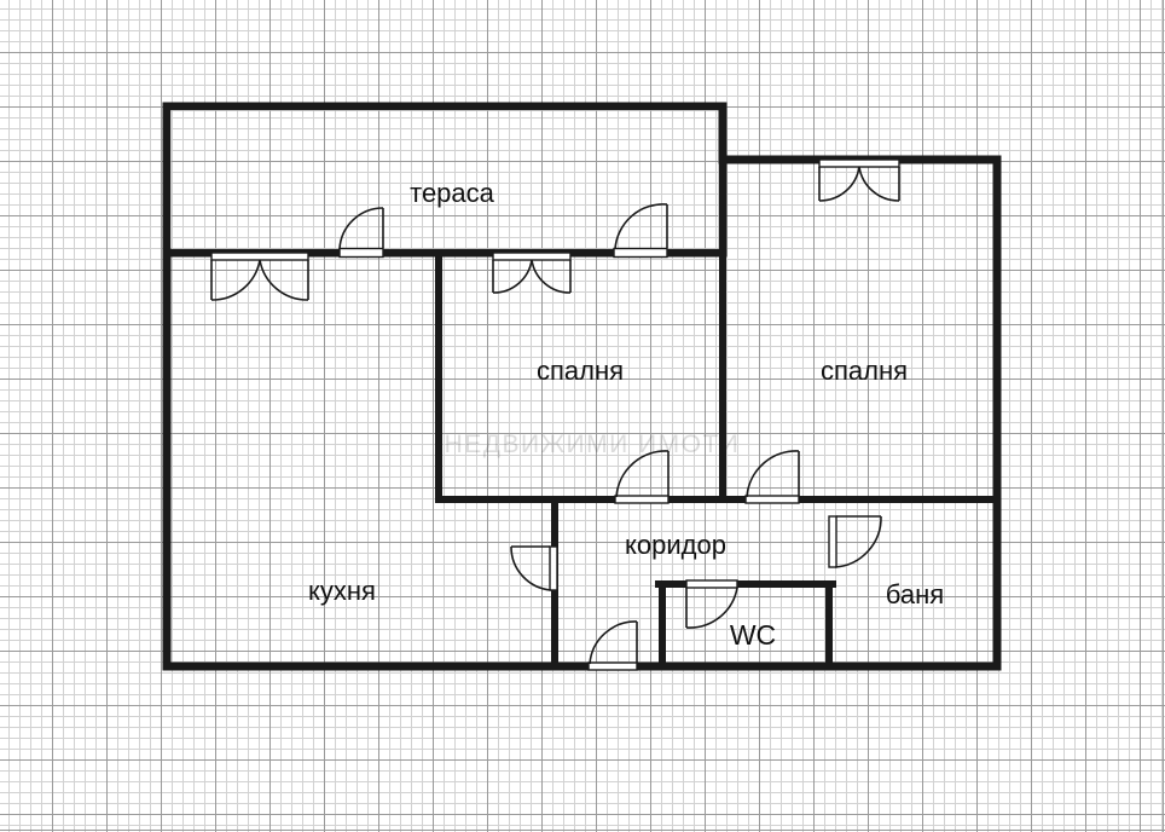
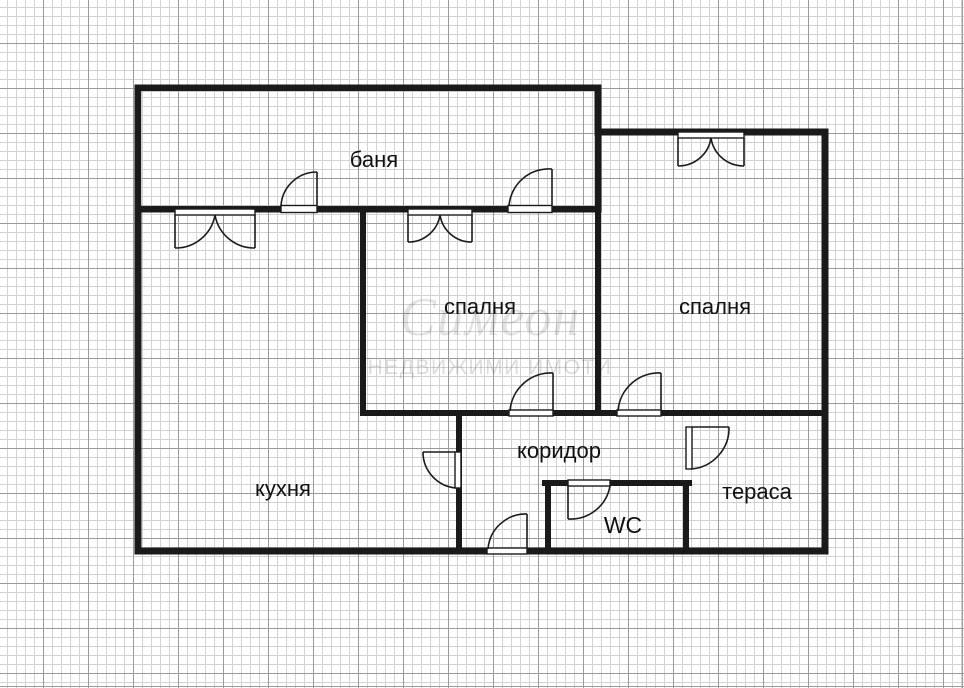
+ Симеон
  НЕДВИЖИМИ ИМОТИ
- тераса
+ баня
  кухня
  спалня
  спалня
  коридор
- баня
+ тераса
  WC
